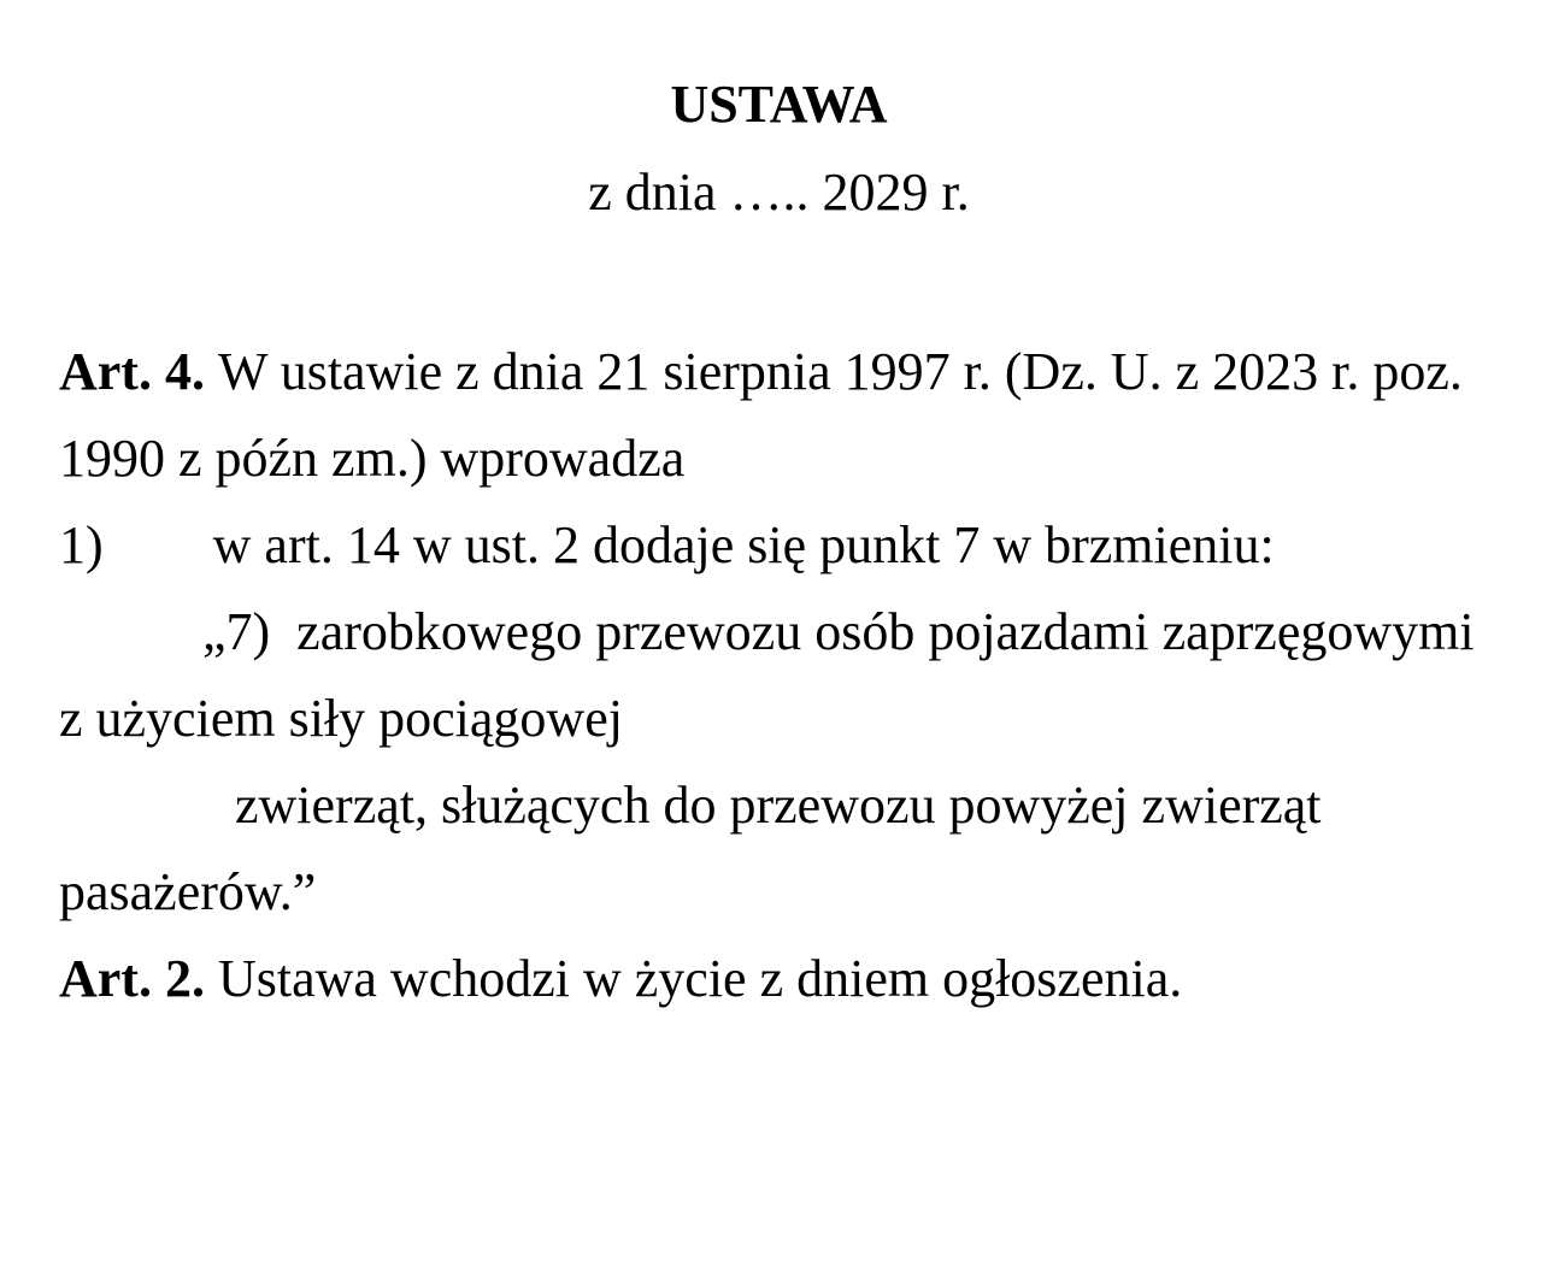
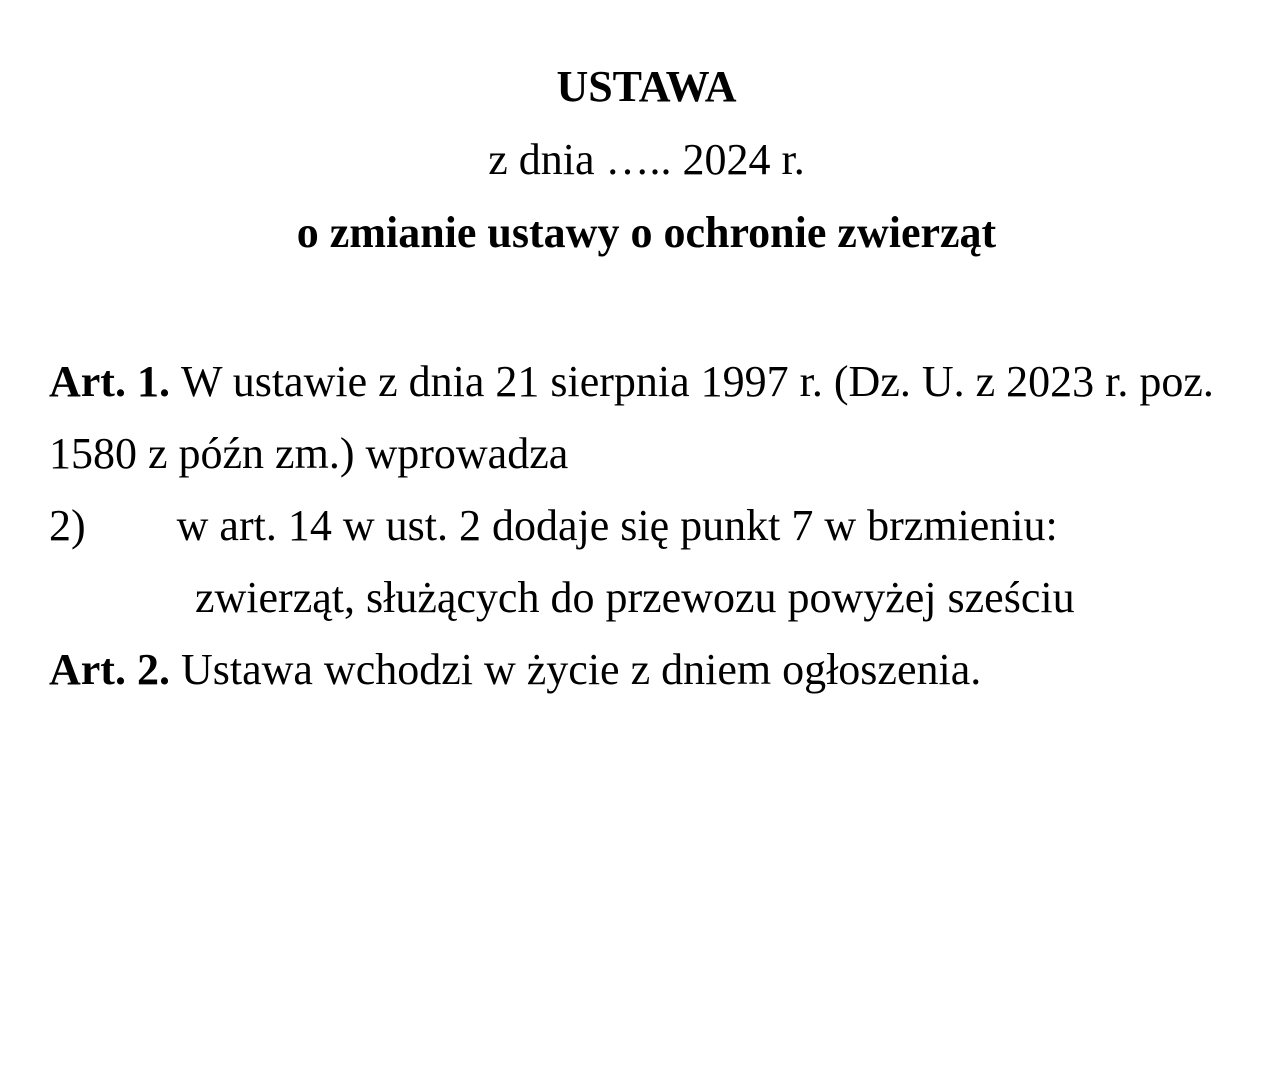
  USTAWA
- z dnia ….. 2029 r.
+ z dnia ….. 2024 r.
+ o zmianie ustawy o ochronie zwierząt
- Art. 4. W ustawie z dnia 21 sierpnia 1997 r. (Dz. U. z 2023 r. poz.
+ Art. 1. W ustawie z dnia 21 sierpnia 1997 r. (Dz. U. z 2023 r. poz.
- 1990 z późn zm.) wprowadza
+ 1580 z późn zm.) wprowadza
- 1) w art. 14 w ust. 2 dodaje się punkt 7 w brzmieniu:
+ 2) w art. 14 w ust. 2 dodaje się punkt 7 w brzmieniu:
- „7) zarobkowego przewozu osób pojazdami zaprzęgowymi
- z użyciem siły pociągowej
- zwierząt, służących do przewozu powyżej zwierząt
+ zwierząt, służących do przewozu powyżej sześciu
- pasażerów.”
  Art. 2. Ustawa wchodzi w życie z dniem ogłoszenia.
